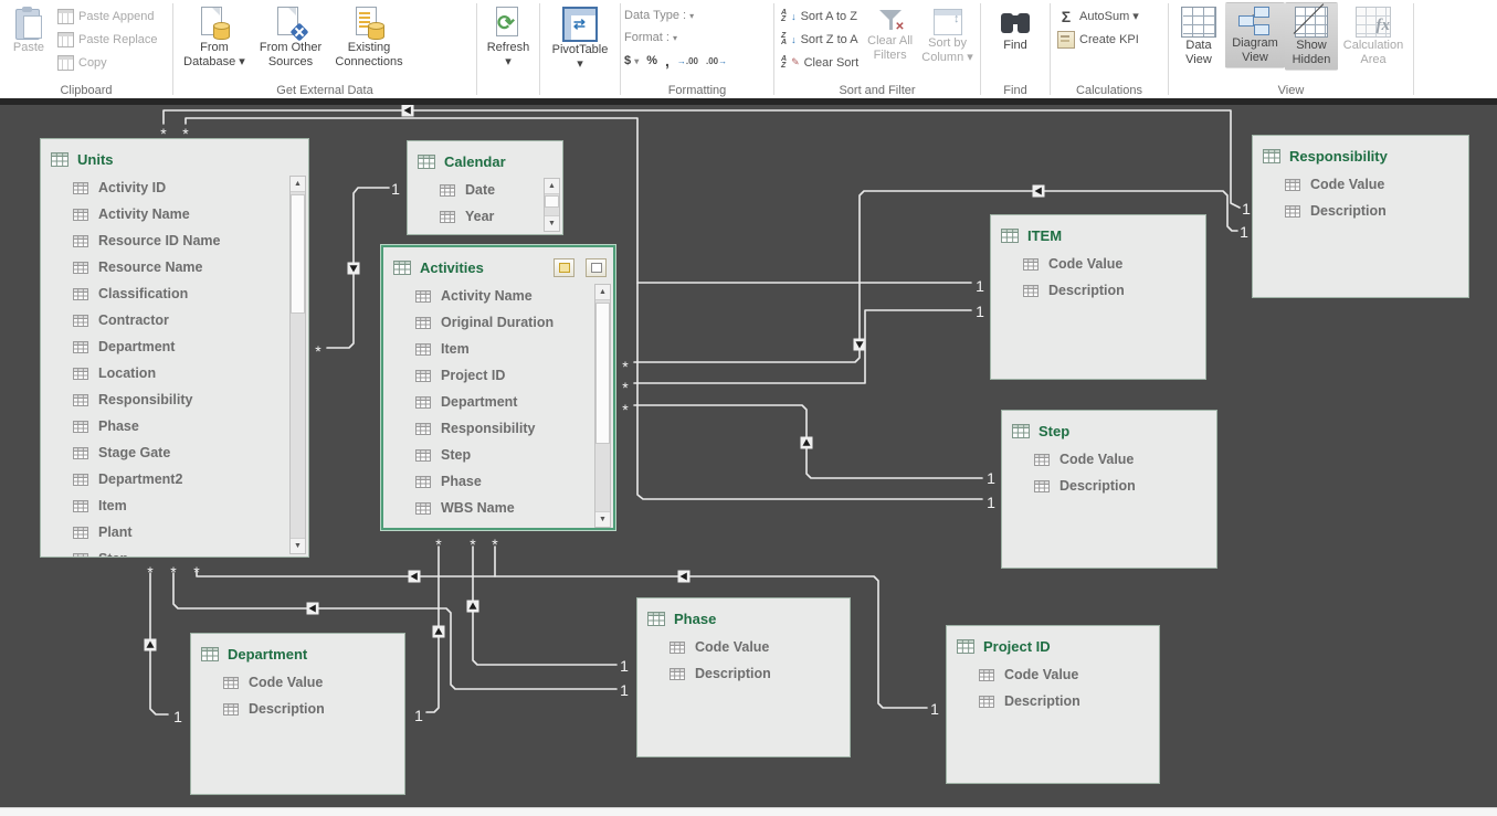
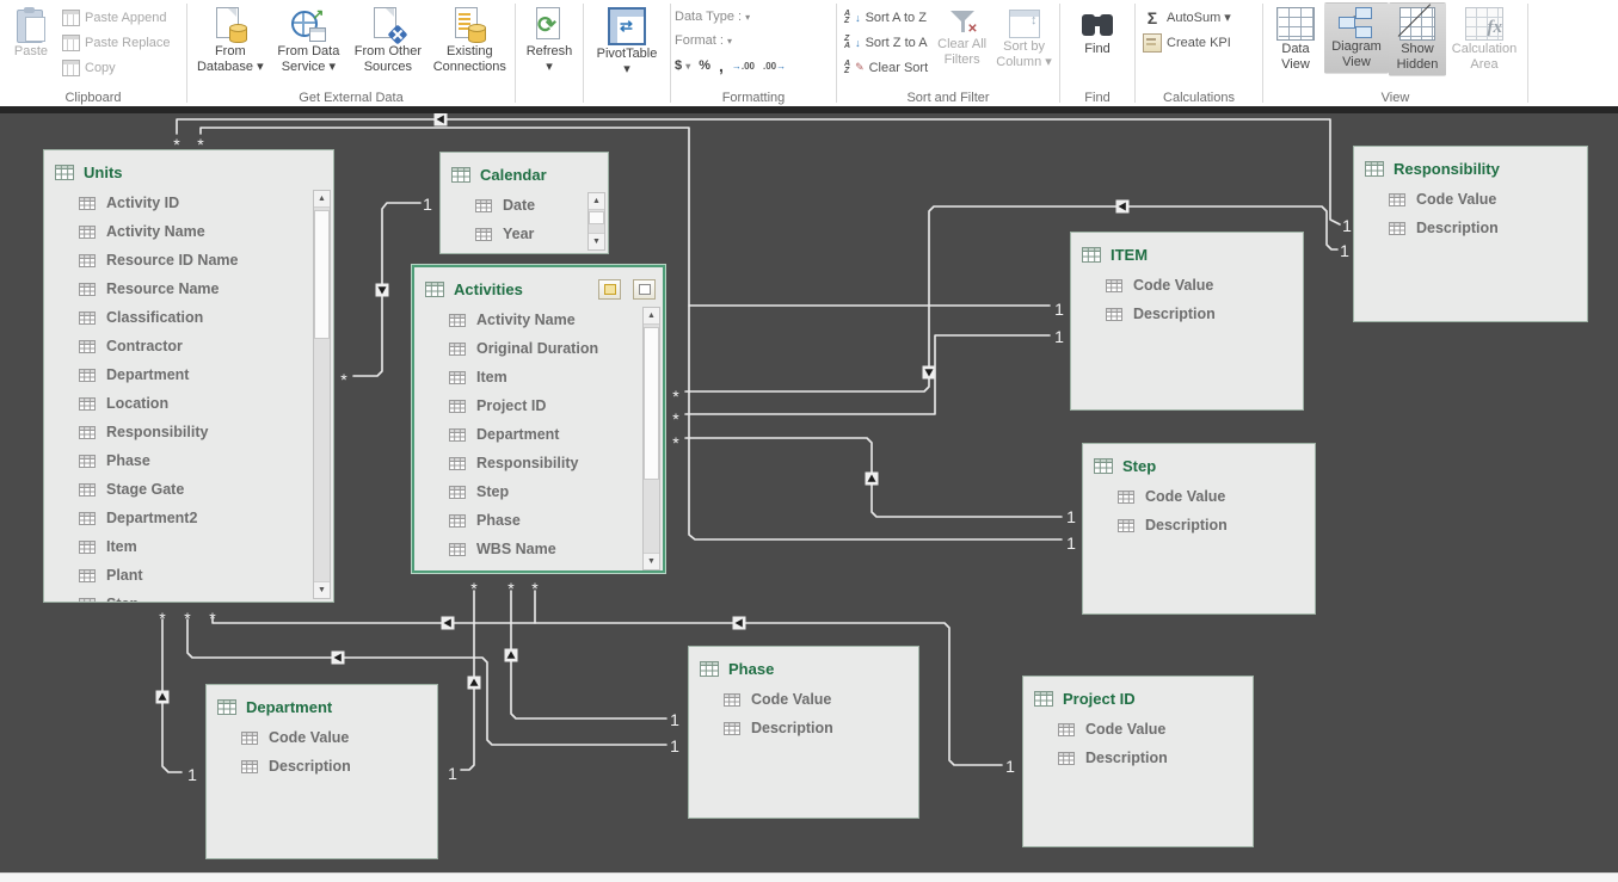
  Paste
  Paste Append
  Paste Replace
  Copy
  Clipboard
  From
  Database ▾
+ ↗
+ From Data
+ Service ▾
  From Other
  Sources
  Existing
  Connections
  Get External Data
  ⟳
  Refresh
  ▾
  ⇄
  PivotTable
  ▾
  Data Type :
  ▾
  Format :
  ▾
  $ ▾
  %
  ,
  →.00
  .00→
  Formatting
  ↓
  Sort A to Z
  ↓
  Sort Z to A
  ✎
  Clear Sort
  ✕
  Clear All
  Filters
  ↕
  Sort by
  Column ▾
  Sort and Filter
  Find
  Find
  Σ
  AutoSum ▾
  Create KPI
  Calculations
  Data
  View
  Diagram
  View
  Show
  Hidden
  fx
  Calculation
  Area
  View
  *
  1
  *
  1
  1
  *
  1
  *
  1
  *
  1
  *
  1
  *
  1
  *
  1
  *
  1
  *
  *
  1
  *
  1
  Units
  Activity ID
  Activity Name
  Resource ID Name
  Resource Name
  Classification
  Contractor
  Department
  Location
  Responsibility
  Phase
  Stage Gate
  Department2
  Item
  Plant
  Calendar
  Date
  Year
  Activities
  Activity Name
  Original Duration
  Item
  Project ID
  Department
  Responsibility
  Step
  Phase
  WBS Name
  Responsibility
  Code Value
  Description
  ITEM
  Code Value
  Description
  Step
  Code Value
  Description
  Phase
  Code Value
  Description
  Project ID
  Code Value
  Description
  Department
  Code Value
  Description
